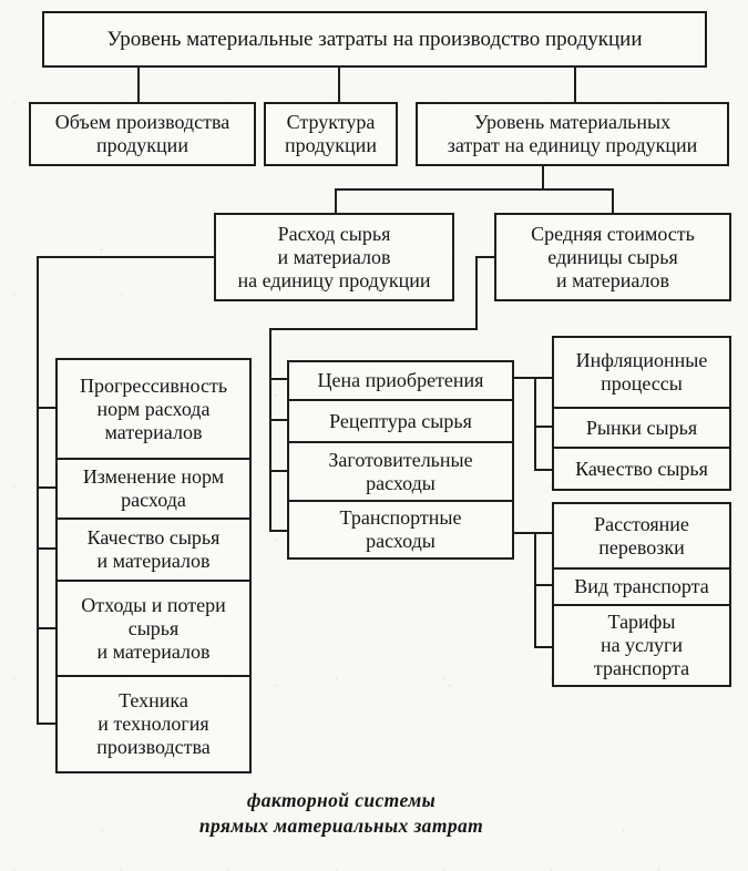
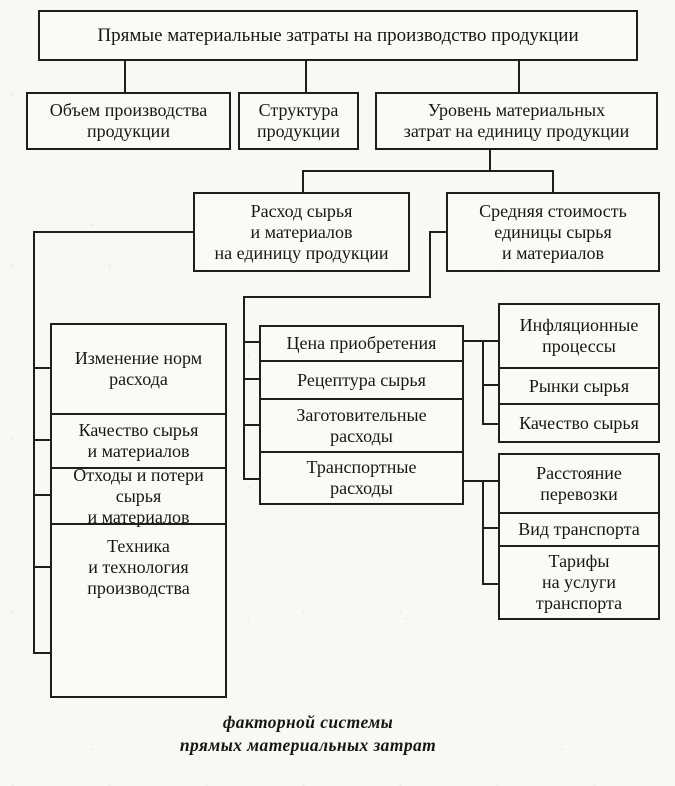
- Уровень материальные затраты на производство продукции
+ Прямые материальные затраты на производство продукции
  Объем производства
  продукции
  Структура
  продукции
  Уровень материальных
  затрат на единицу продукции
  Расход сырья
  и материалов
  на единицу продукции
  Средняя стоимость
  единицы сырья
  и материалов
- Прогрессивность
- норм расхода
- материалов
  Изменение норм
  расхода
  Качество сырья
  и материалов
  Отходы и потери
  сырья
  и материалов
  Техника
  и технология
  производства
  Цена приобретения
  Рецептура сырья
  Заготовительные
  расходы
  Транспортные
  расходы
  Инфляционные
  процессы
  Рынки сырья
  Качество сырья
  Расстояние
  перевозки
  Вид транспорта
  Тарифы
  на услуги
  транспорта
  факторной системы
  прямых материальных затрат
